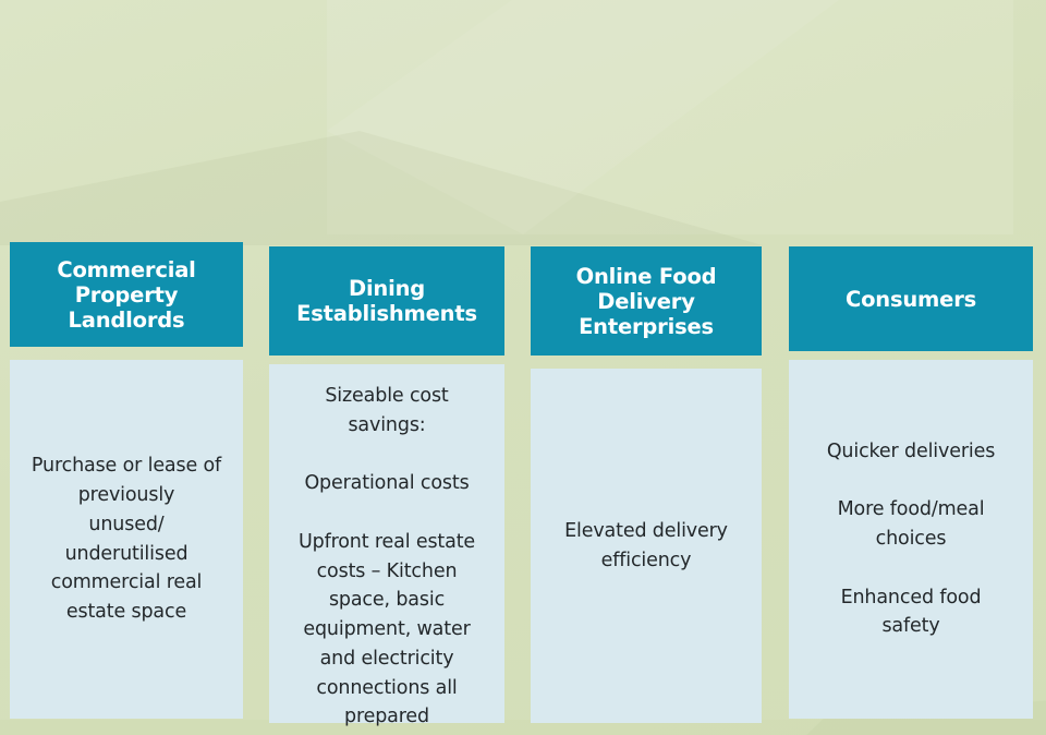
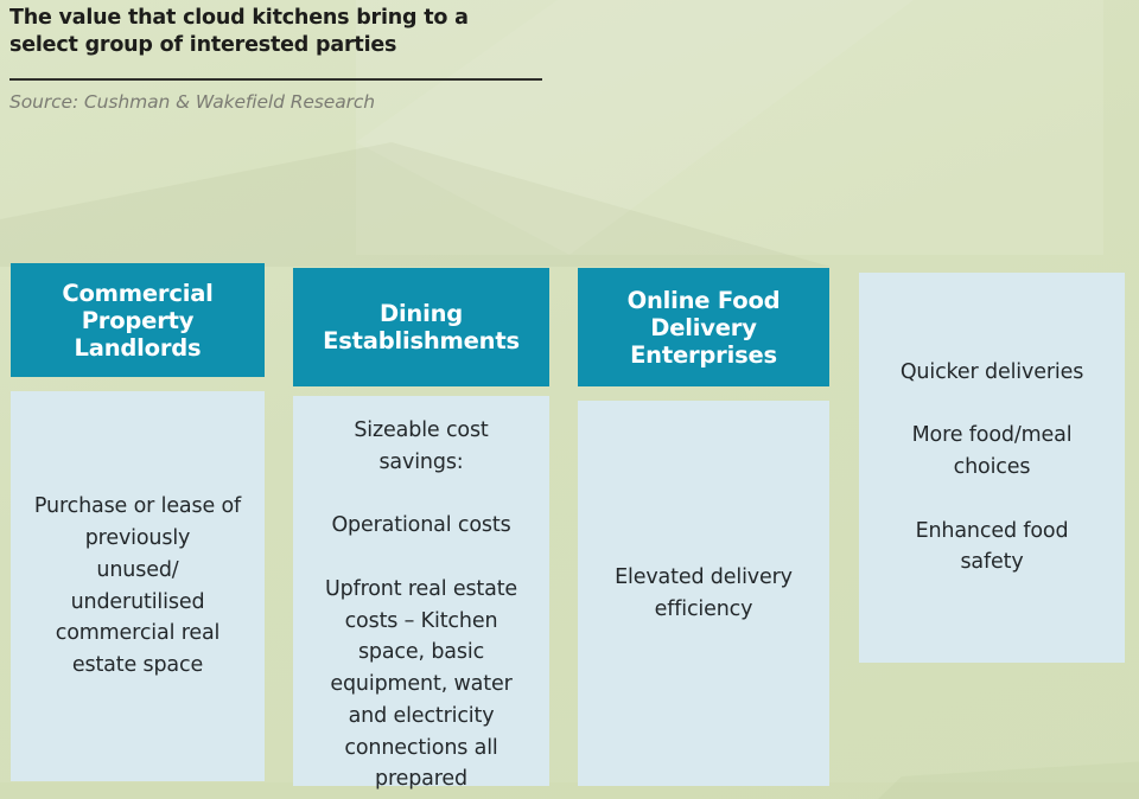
+ The value that cloud kitchens bring to a
+ select group of interested parties
+ Source: Cushman & Wakefield Research
  Commercial
  Property
  Landlords
  Purchase or lease of
  previously
  unused/
  underutilised
  commercial real
  estate space
  Dining
  Establishments
  Sizeable cost
  savings:
  Operational costs
  Upfront real estate
  costs – Kitchen
  space, basic
  equipment, water
  and electricity
  connections all
  prepared
  Online Food
  Delivery
  Enterprises
  Elevated delivery
  efficiency
- Consumers
  Quicker deliveries
  More food/meal
  choices
  Enhanced food
  safety
